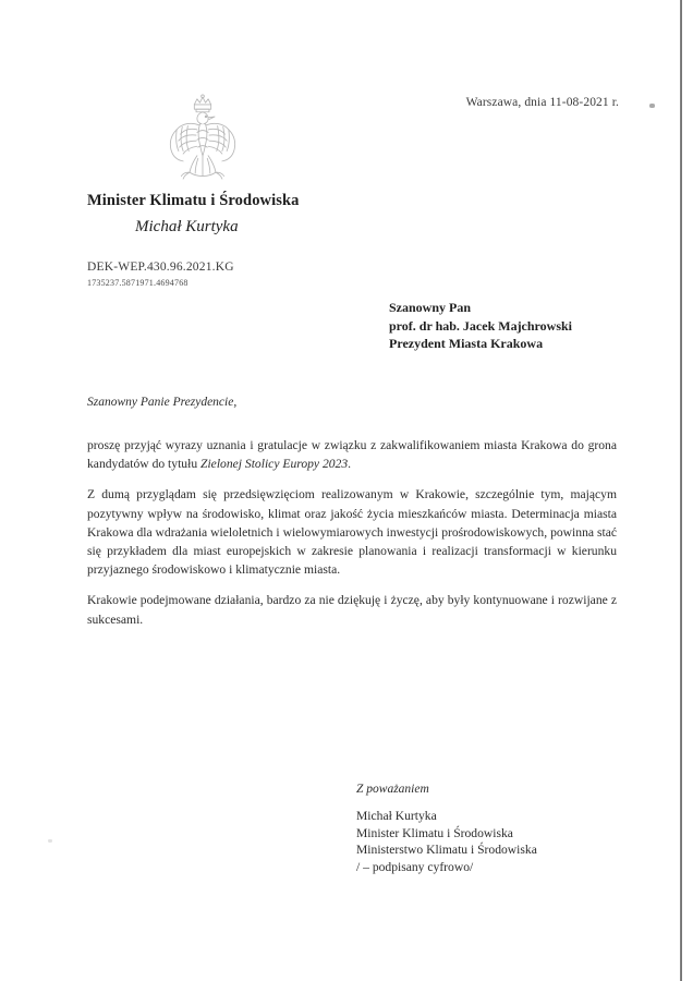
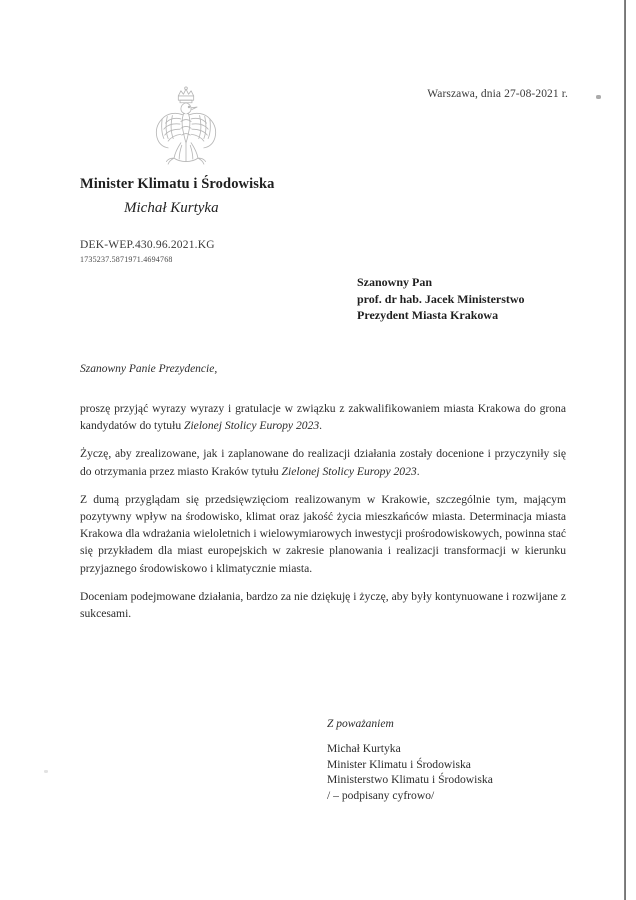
- Warszawa, dnia 11-08-2021 r.
+ Warszawa, dnia 27-08-2021 r.
  Minister Klimatu i Środowiska
  Michał Kurtyka
  DEK-WEP.430.96.2021.KG
  1735237.5871971.4694768
  Szanowny Pan
- prof. dr hab. Jacek Majchrowski
+ prof. dr hab. Jacek Ministerstwo
  Prezydent Miasta Krakowa
  Szanowny Panie Prezydencie,
- proszę przyjąć wyrazy uznania i gratulacje w związku z zakwalifikowaniem miasta Krakowa do grona kandydatów do tytułu Zielonej Stolicy Europy 2023.
+ proszę przyjąć wyrazy wyrazy i gratulacje w związku z zakwalifikowaniem miasta Krakowa do grona kandydatów do tytułu Zielonej Stolicy Europy 2023.
+ Życzę, aby zrealizowane, jak i zaplanowane do realizacji działania zostały docenione i przyczyniły się do otrzymania przez miasto Kraków tytułu Zielonej Stolicy Europy 2023.
  Z dumą przyglądam się przedsięwzięciom realizowanym w Krakowie, szczególnie tym, mającym pozytywny wpływ na środowisko, klimat oraz jakość życia mieszkańców miasta. Determinacja miasta Krakowa dla wdrażania wieloletnich i wielowymiarowych inwestycji prośrodowiskowych, powinna stać się przykładem dla miast europejskich w zakresie planowania i realizacji transformacji w kierunku przyjaznego środowiskowo i klimatycznie miasta.
- Krakowie podejmowane działania, bardzo za nie dziękuję i życzę, aby były kontynuowane i rozwijane z sukcesami.
+ Doceniam podejmowane działania, bardzo za nie dziękuję i życzę, aby były kontynuowane i rozwijane z sukcesami.
  Z poważaniem
  Michał Kurtyka
  Minister Klimatu i Środowiska
  Ministerstwo Klimatu i Środowiska
  / – podpisany cyfrowo/
